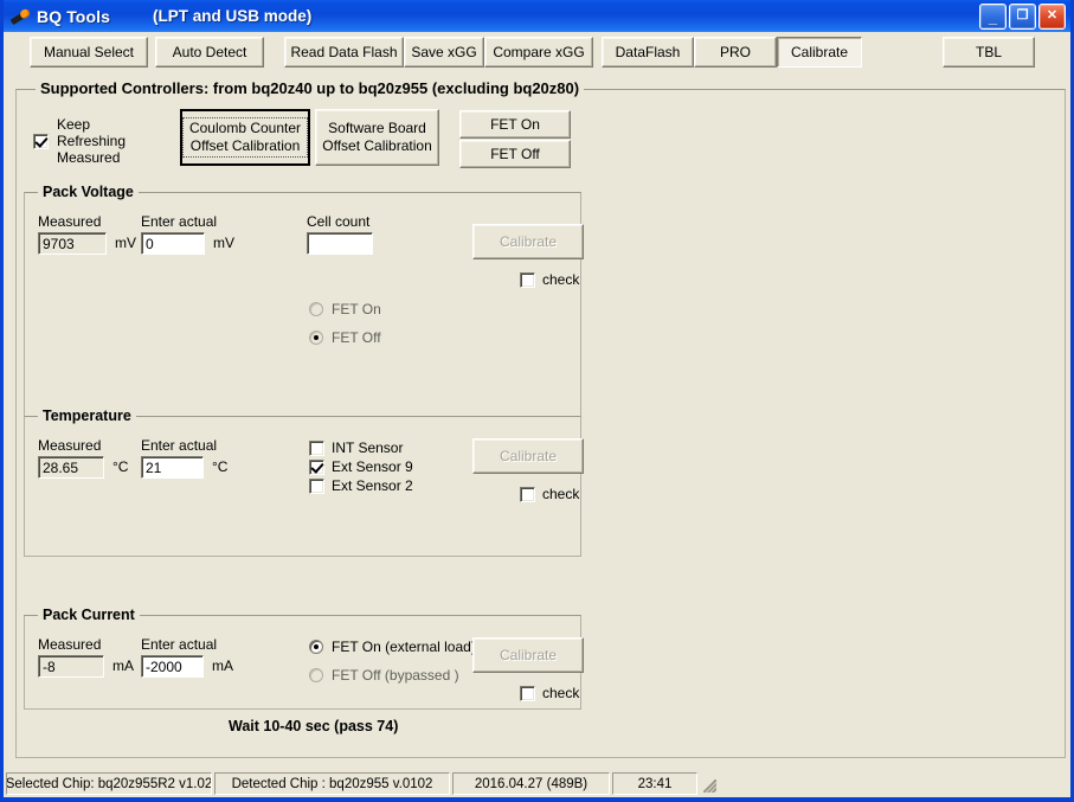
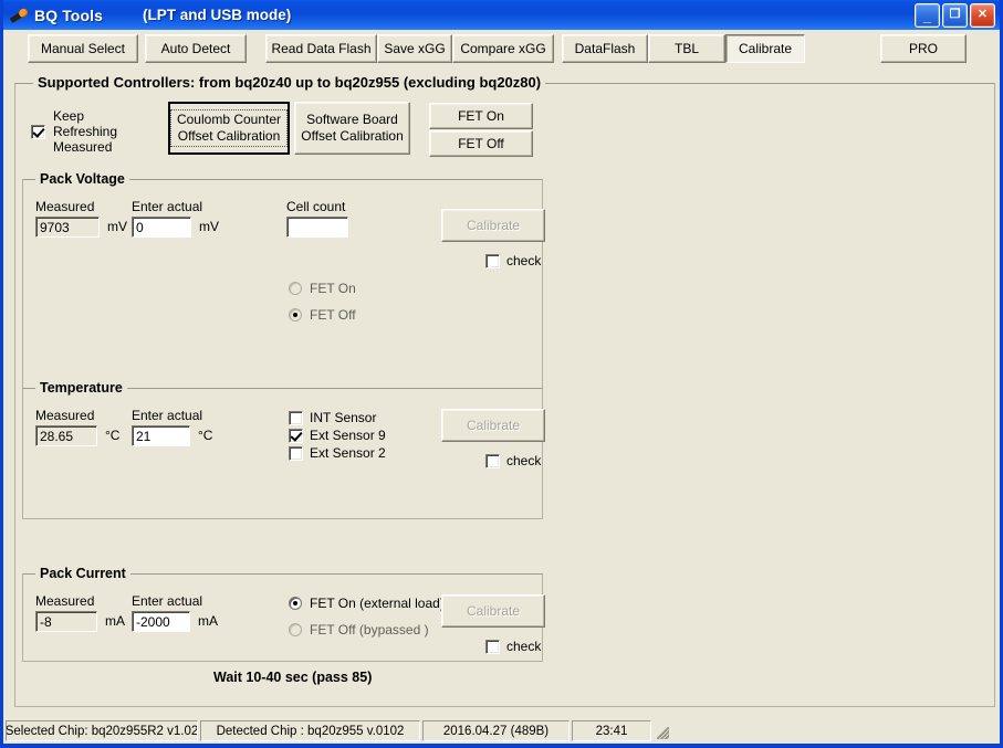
  BQ Tools
  (LPT and USB mode)
  _
  ❐
  ✕
  Manual Select
  Auto Detect
  Read Data Flash
  Save xGG
  Compare xGG
  DataFlash
- PRO
+ TBL
  Calibrate
- TBL
+ PRO
  Supported Controllers: from bq20z40 up to bq20z955 (excluding bq20z80)
  Keep
  Refreshing
  Measured
  Coulomb Counter
  Offset Calibration
  Software Board
  Offset Calibration
  FET On
  FET Off
  Pack Voltage
  Measured
  9703
  mV
  Enter actual
  0
  mV
  Cell count
  Calibrate
  check
  FET On
  FET Off
  Temperature
  Measured
  28.65
  °C
  Enter actual
  21
  °C
  INT Sensor
  Ext Sensor 9
  Ext Sensor 2
  Calibrate
  check
  Pack Current
  Measured
  -8
  mA
  Enter actual
  -2000
  mA
  FET On (external load
  FET Off (bypassed )
  Calibrate
  check
- Wait 10-40 sec (pass 74)
+ Wait 10-40 sec (pass 85)
  Selected Chip: bq20z955R2 v1.02
  Detected Chip : bq20z955 v.0102
  2016.04.27 (489B)
  23:41
